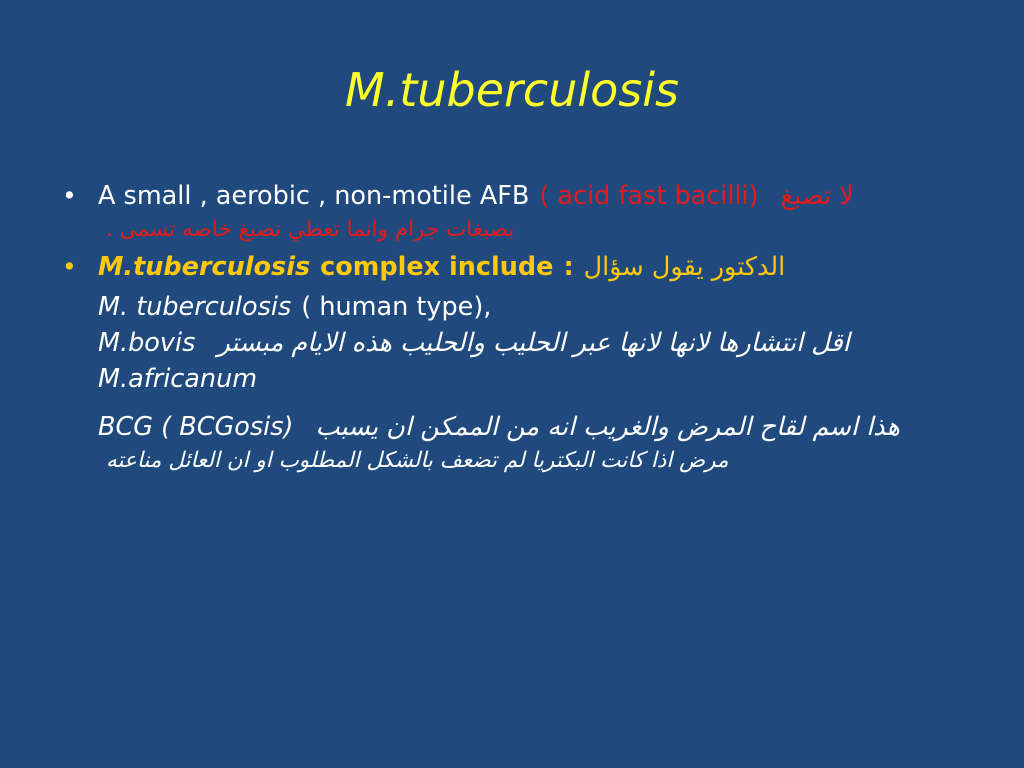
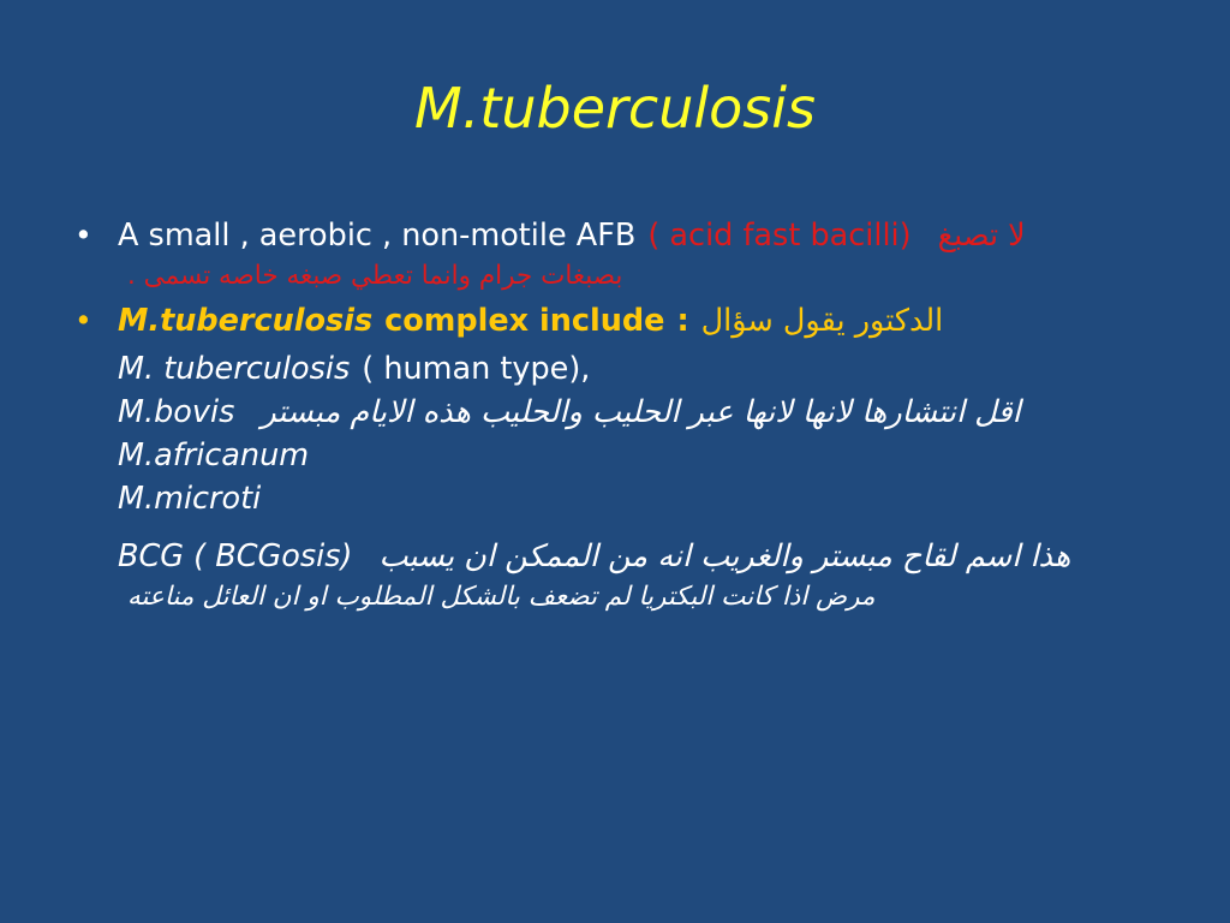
  M.tuberculosis
  •
  A small , aerobic , non-motile AFB ( acid fast bacilli) لا تصبغ
- بصبغات جرام وانما تعطي تصبغ خاصه تسمى .
+ بصبغات جرام وانما تعطي صبغه خاصه تسمى .
  •
  M.tuberculosis complex include : الدكتور يقول سؤال
  M. tuberculosis ( human type),
  M.bovis اقل انتشارها لانها لانها عبر الحليب والحليب هذه الايام مبستر
  M.africanum
+ M.microti
- BCG ( BCGosis) هذا اسم لقاح المرض والغريب انه من الممكن ان يسبب
+ BCG ( BCGosis) هذا اسم لقاح مبستر والغريب انه من الممكن ان يسبب
  مرض اذا كانت البكتريا لم تضعف بالشكل المطلوب او ان العائل مناعته
